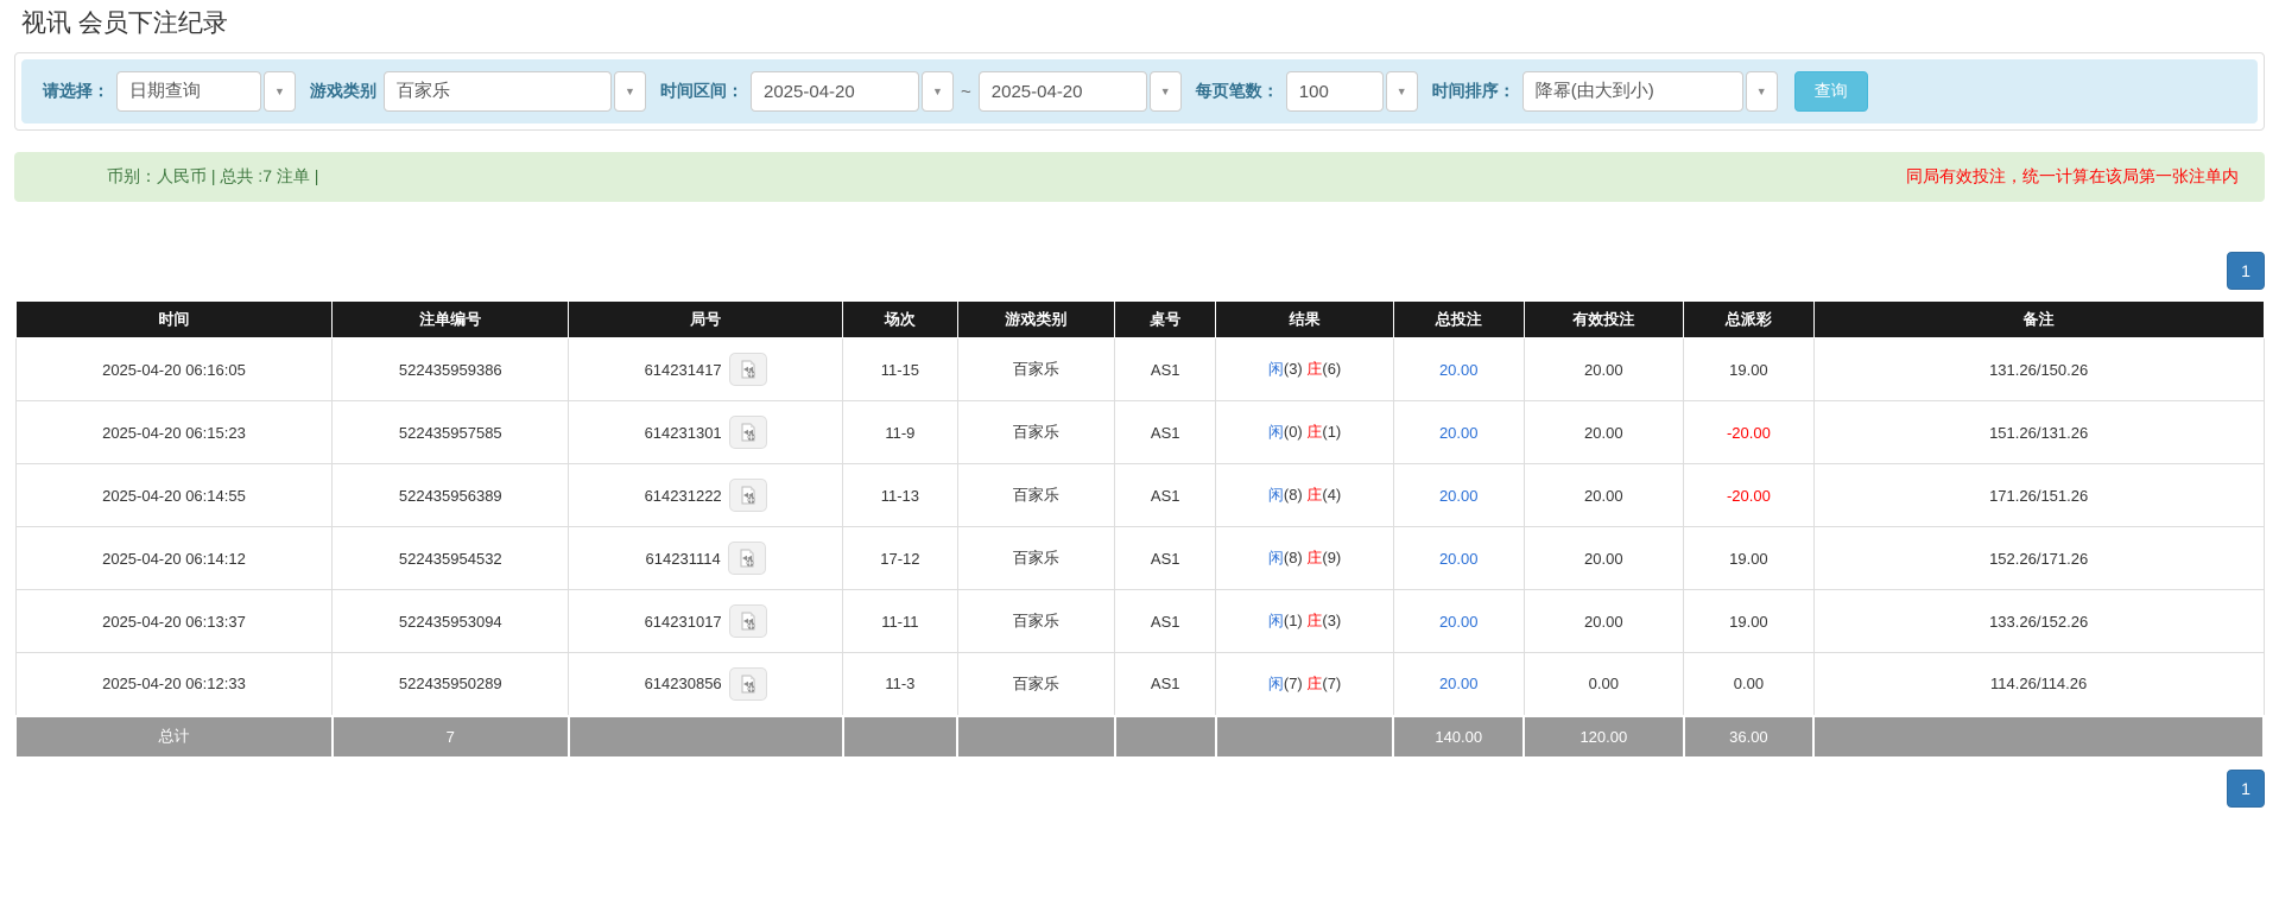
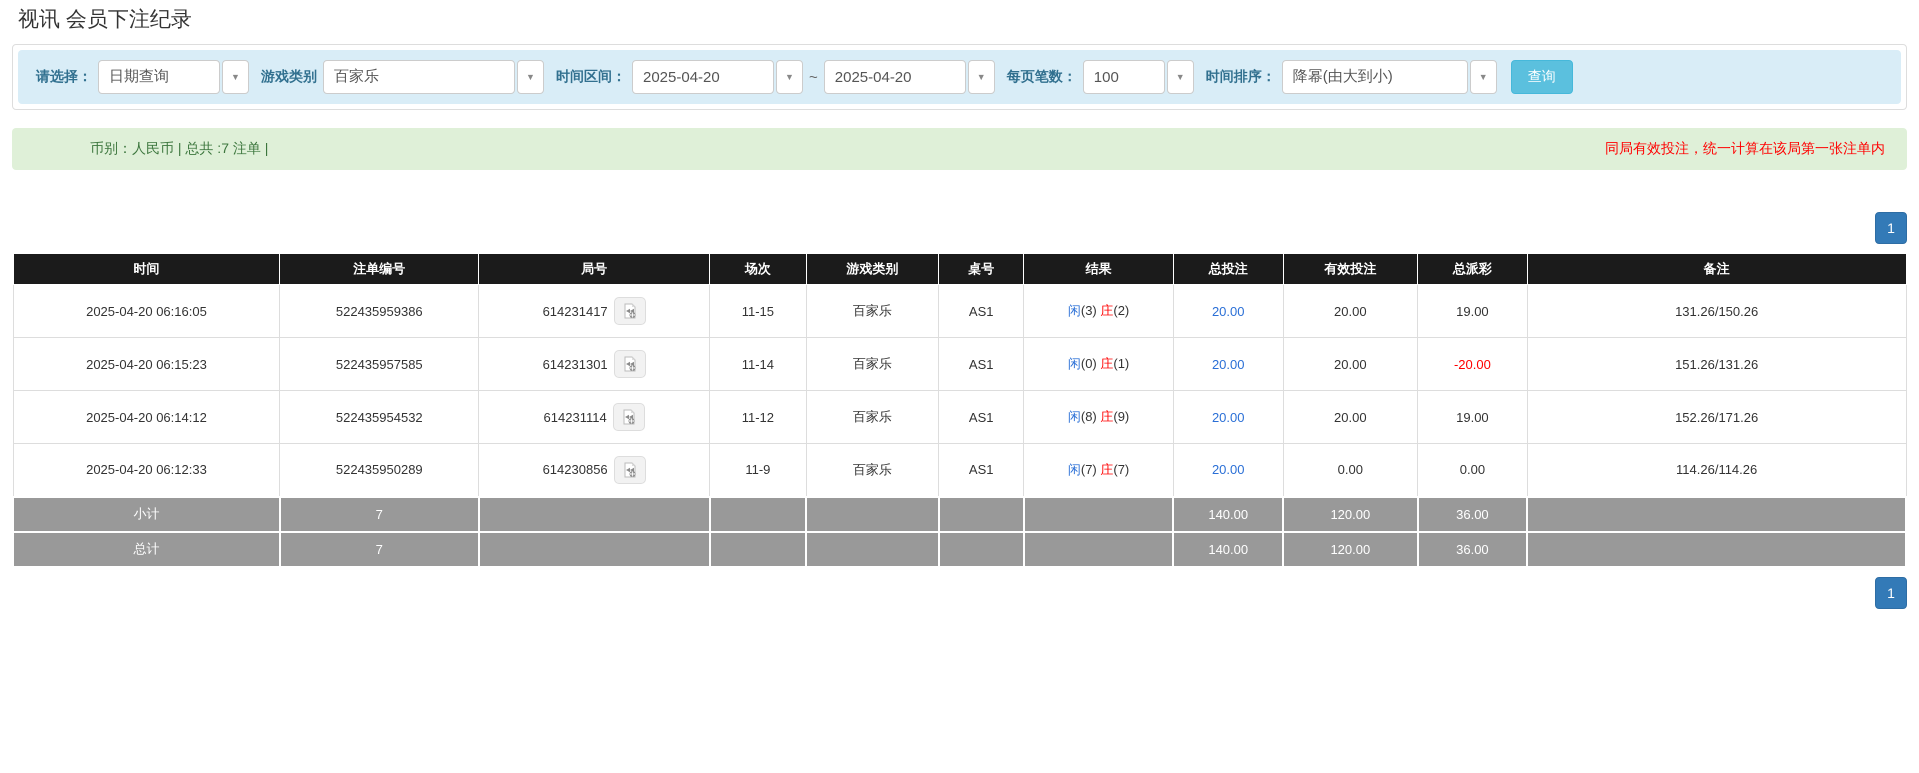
  视讯 会员下注纪录
  请选择：
  日期查询
  ▼
  游戏类别
  百家乐
  ▼
  时间区间：
  2025-04-20
  ▼
  ~
  2025-04-20
  ▼
  每页笔数：
  100
  ▼
  时间排序：
  降幂(由大到小)
  ▼
  查询
  币别：人民币 | 总共 :7 注单 |
  同局有效投注，统一计算在该局第一张注单内
  1
  时间	注单编号	局号	场次	游戏类别	桌号	结果	总投注	有效投注	总派彩	备注
- 2025-04-20 06:16:05	522435959386	614231417	11-15	百家乐	AS1	闲(3) 庄(6)	20.00	20.00	19.00	131.26/150.26
+ 2025-04-20 06:16:05	522435959386	614231417	11-15	百家乐	AS1	闲(3) 庄(2)	20.00	20.00	19.00	131.26/150.26
- 2025-04-20 06:15:23	522435957585	614231301	11-9	百家乐	AS1	闲(0) 庄(1)	20.00	20.00	-20.00	151.26/131.26
+ 2025-04-20 06:15:23	522435957585	614231301	11-14	百家乐	AS1	闲(0) 庄(1)	20.00	20.00	-20.00	151.26/131.26
- 2025-04-20 06:14:55	522435956389	614231222	11-13	百家乐	AS1	闲(8) 庄(4)	20.00	20.00	-20.00	171.26/151.26
- 2025-04-20 06:14:12	522435954532	614231114	17-12	百家乐	AS1	闲(8) 庄(9)	20.00	20.00	19.00	152.26/171.26
+ 2025-04-20 06:14:12	522435954532	614231114	11-12	百家乐	AS1	闲(8) 庄(9)	20.00	20.00	19.00	152.26/171.26
- 2025-04-20 06:13:37	522435953094	614231017	11-11	百家乐	AS1	闲(1) 庄(3)	20.00	20.00	19.00	133.26/152.26
- 2025-04-20 06:12:33	522435950289	614230856	11-3	百家乐	AS1	闲(7) 庄(7)	20.00	0.00	0.00	114.26/114.26
+ 2025-04-20 06:12:33	522435950289	614230856	11-9	百家乐	AS1	闲(7) 庄(7)	20.00	0.00	0.00	114.26/114.26
+ 小计	7						140.00	120.00	36.00
  总计	7						140.00	120.00	36.00
  1
